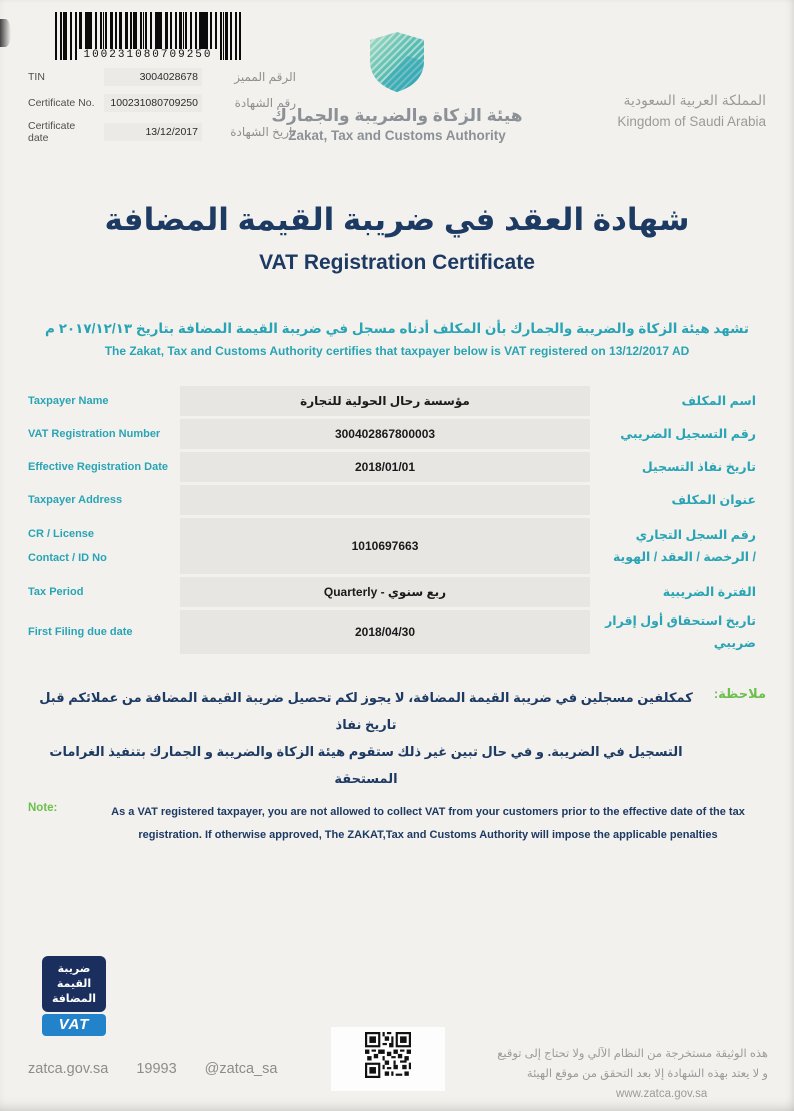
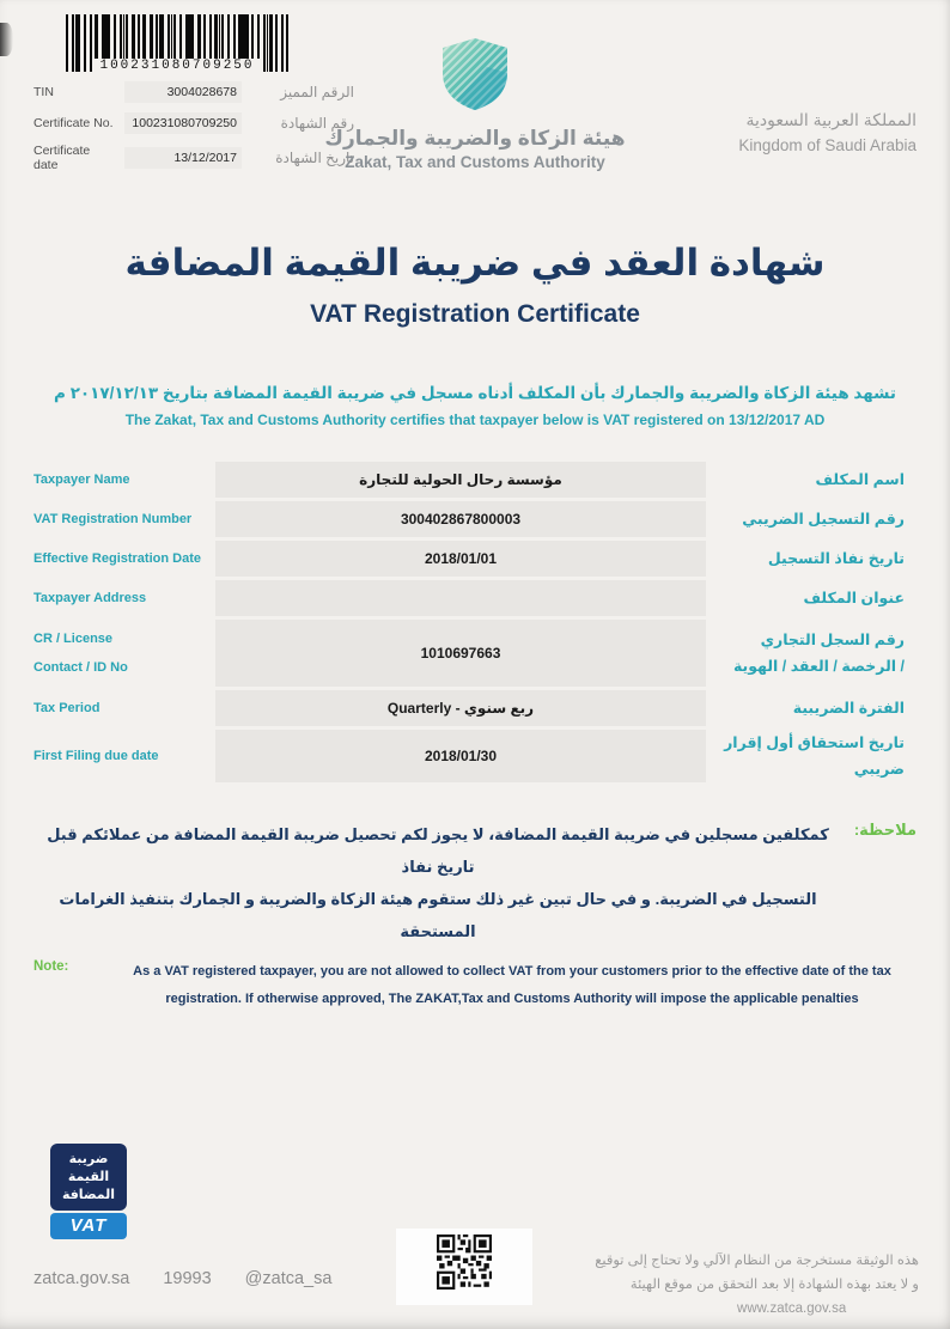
  100231080709250
  TIN
  3004028678
  الرقم المميز
  Certificate No.
  100231080709250
  رقم الشهادة
  Certificate date
  13/12/2017
  تاريخ الشهادة
  هيئة الزكاة والضريبة والجمارك
  Zakat, Tax and Customs Authority
  المملكة العربية السعودية
  Kingdom of Saudi Arabia
  شهادة العقد في ضريبة القيمة المضافة
  VAT Registration Certificate
  تشهد هيئة الزكاة والضريبة والجمارك بأن المكلف أدناه مسجل في ضريبة القيمة المضافة بتاريخ ٢٠١٧/١٢/١٣ م
  The Zakat, Tax and Customs Authority certifies that taxpayer below is VAT registered on 13/12/2017 AD
  Taxpayer Name
  مؤسسة رحال الحولية للتجارة
  اسم المكلف
  VAT Registration Number
  300402867800003
  رقم التسجيل الضريبي
  Effective Registration Date
  2018/01/01
  تاريخ نفاذ التسجيل
  Taxpayer Address
  عنوان المكلف
  CR / License
  Contact / ID No
  1010697663
  رقم السجل التجاري
  / الرخصة / العقد / الهوية
  Tax Period
  Quarterly - ربع سنوي
  الفترة الضريبية
  First Filing due date
- 2018/04/30
+ 2018/01/30
  تاريخ استحقاق أول إقرار
  ضريبي
  ملاحظة:
  كمكلفين مسجلين في ضريبة القيمة المضافة، لا يجوز لكم تحصيل ضريبة القيمة المضافة من عملائكم قبل تاريخ نفاذ
  التسجيل في الضريبة. و في حال تبين غير ذلك ستقوم هيئة الزكاة والضريبة و الجمارك بتنفيذ الغرامات المستحقة
  Note:
  As a VAT registered taxpayer, you are not allowed to collect VAT from your customers prior to the effective date of the tax
  registration. If otherwise approved, The ZAKAT,Tax and Customs Authority will impose the applicable penalties
  ضريبة
  القيمة
  المضافة
  VAT
  zatca.gov.sa
  19993
  @zatca_sa
  هذه الوثيقة مستخرجة من النظام الآلي ولا تحتاج إلى توقيع
  و لا يعتد بهذه الشهادة إلا بعد التحقق من موقع الهيئة
  www.zatca.gov.sa
